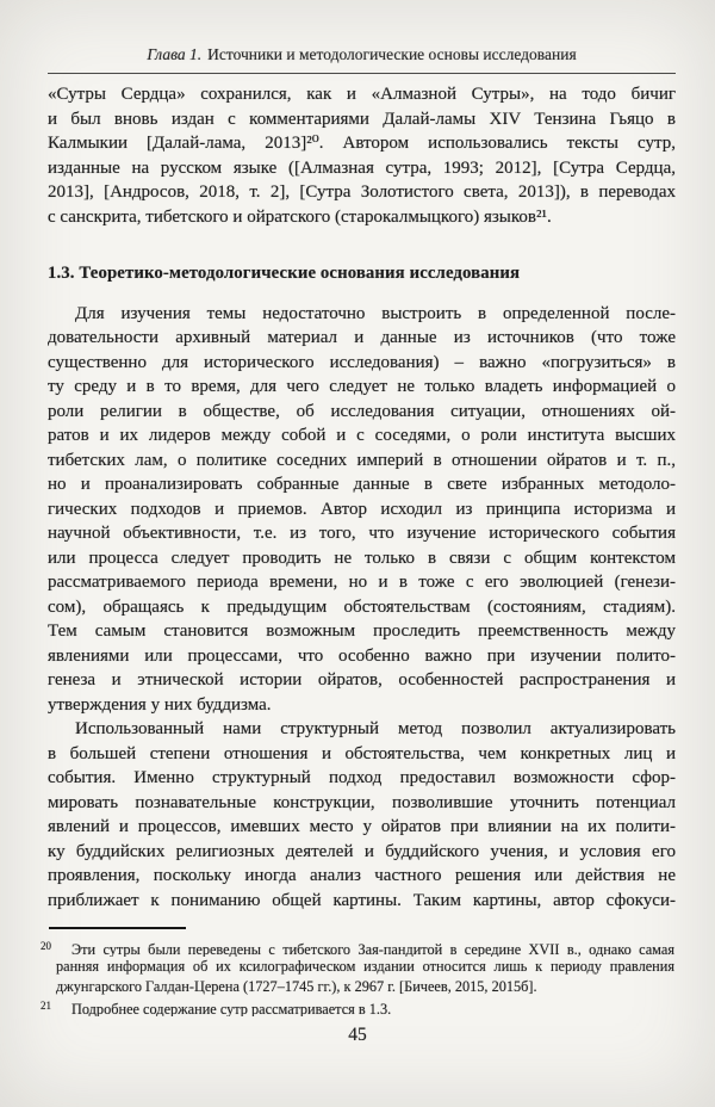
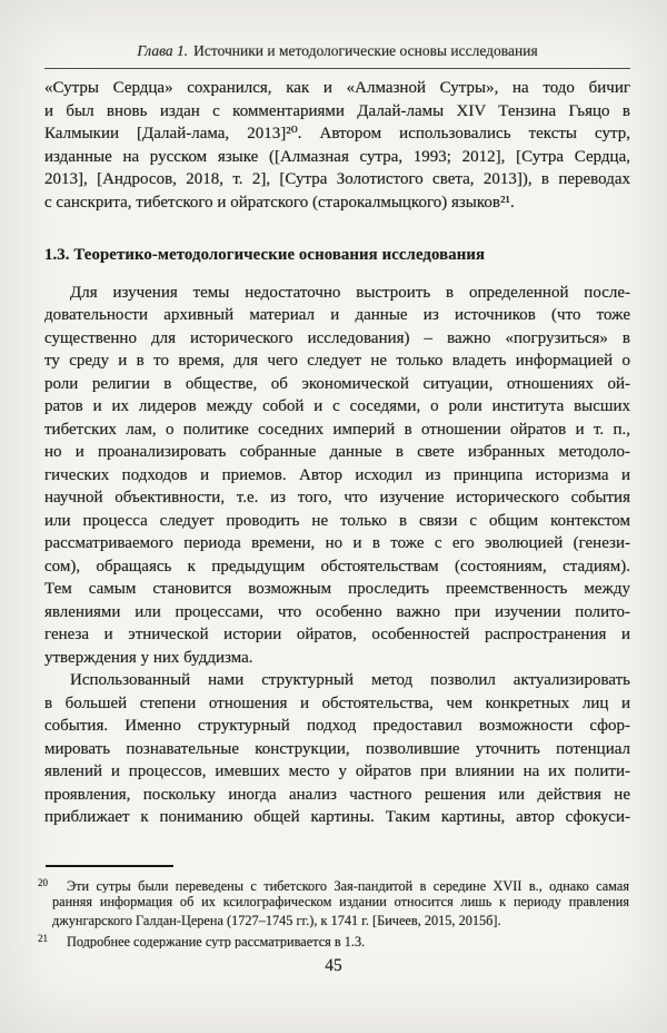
  Глава 1. Источники и методологические основы исследования
  «Сутры Сердца» сохранился, как и «Алмазной Сутры», на тодо бичиг
  и был вновь издан с комментариями Далай-ламы XIV Тензина Гьяцо в
  Калмыкии [Далай-лама, 2013]²⁰. Автором использовались тексты сутр,
  изданные на русском языке ([Алмазная сутра, 1993; 2012], [Сутра Сердца,
  2013], [Андросов, 2018, т. 2], [Сутра Золотистого света, 2013]), в переводах
  с санскрита, тибетского и ойратского (старокалмыцкого) языков²¹.
  1.3. Теоретико-методологические основания исследования
  Для изучения темы недостаточно выстроить в определенной после-
  довательности архивный материал и данные из источников (что тоже
  существенно для исторического исследования) – важно «погрузиться» в
  ту среду и в то время, для чего следует не только владеть информацией о
- роли религии в обществе, об исследования ситуации, отношениях ой-
+ роли религии в обществе, об экономической ситуации, отношениях ой-
  ратов и их лидеров между собой и с соседями, о роли института высших
  тибетских лам, о политике соседних империй в отношении ойратов и т. п.,
  но и проанализировать собранные данные в свете избранных методоло-
  гических подходов и приемов. Автор исходил из принципа историзма и
  научной объективности, т.е. из того, что изучение исторического события
  или процесса следует проводить не только в связи с общим контекстом
  рассматриваемого периода времени, но и в тоже с его эволюцией (генези-
  сом), обращаясь к предыдущим обстоятельствам (состояниям, стадиям).
  Тем самым становится возможным проследить преемственность между
  явлениями или процессами, что особенно важно при изучении полито-
  генеза и этнической истории ойратов, особенностей распространения и
  утверждения у них буддизма.
  Использованный нами структурный метод позволил актуализировать
  в большей степени отношения и обстоятельства, чем конкретных лиц и
  события. Именно структурный подход предоставил возможности сфор-
  мировать познавательные конструкции, позволившие уточнить потенциал
  явлений и процессов, имевших место у ойратов при влиянии на их полити-
- ку буддийских религиозных деятелей и буддийского учения, и условия его
  проявления, поскольку иногда анализ частного решения или действия не
  приближает к пониманию общей картины. Таким картины, автор сфокуси-
  20 Эти сутры были переведены с тибетского Зая-пандитой в середине XVII в., однако самая
  ранняя информация об их ксилографическом издании относится лишь к периоду правления
- джунгарского Галдан-Церена (1727–1745 гг.), к 2967 г. [Бичеев, 2015, 2015б].
+ джунгарского Галдан-Церена (1727–1745 гг.), к 1741 г. [Бичеев, 2015, 2015б].
  21 Подробнее содержание сутр рассматривается в 1.3.
  45
